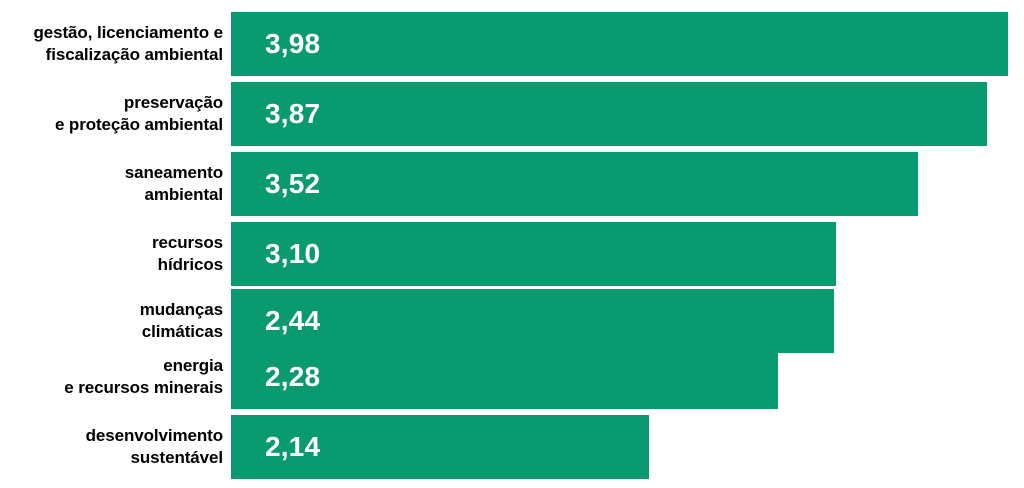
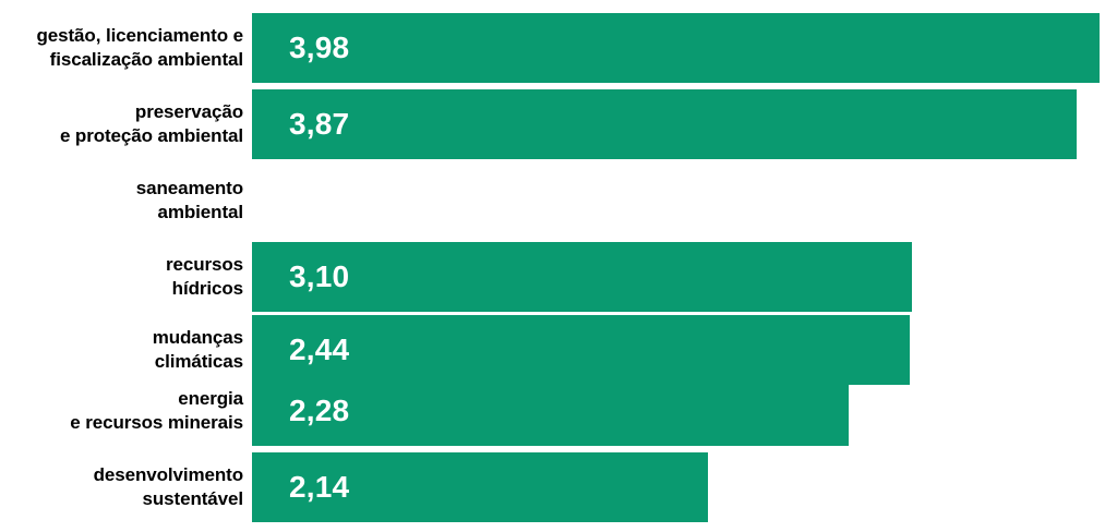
  gestão, licenciamento e
  fiscalização ambiental
  3,98
  preservação
  e proteção ambiental
  3,87
  saneamento
  ambiental
- 3,52
  recursos
  hídricos
  3,10
  mudanças
  climáticas
  2,44
  energia
  e recursos minerais
  2,28
  desenvolvimento
  sustentável
  2,14
